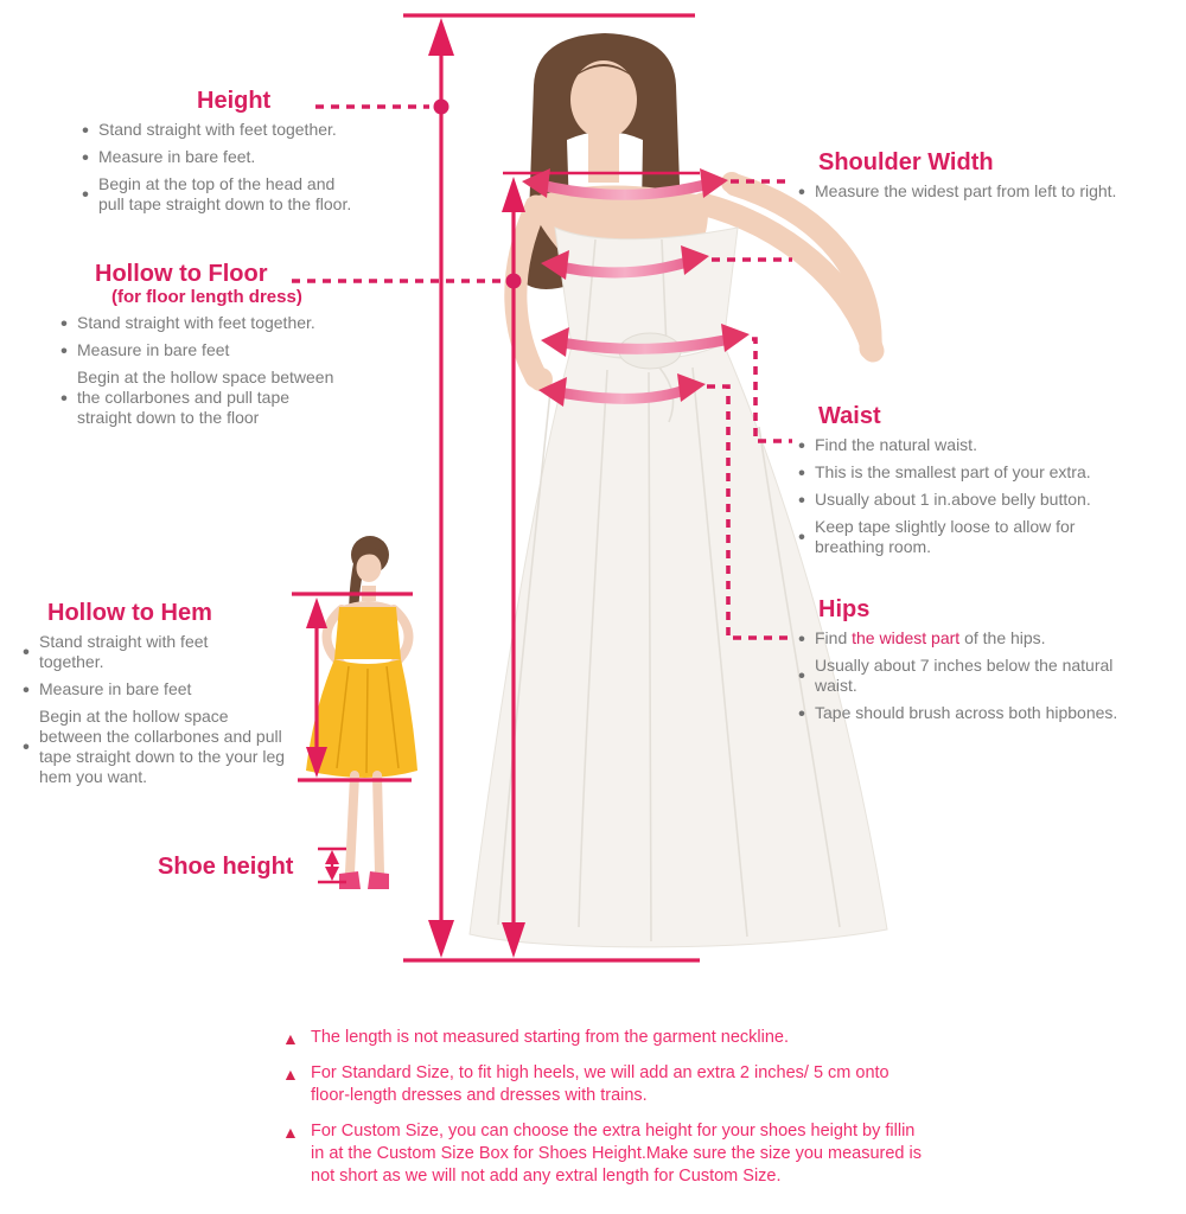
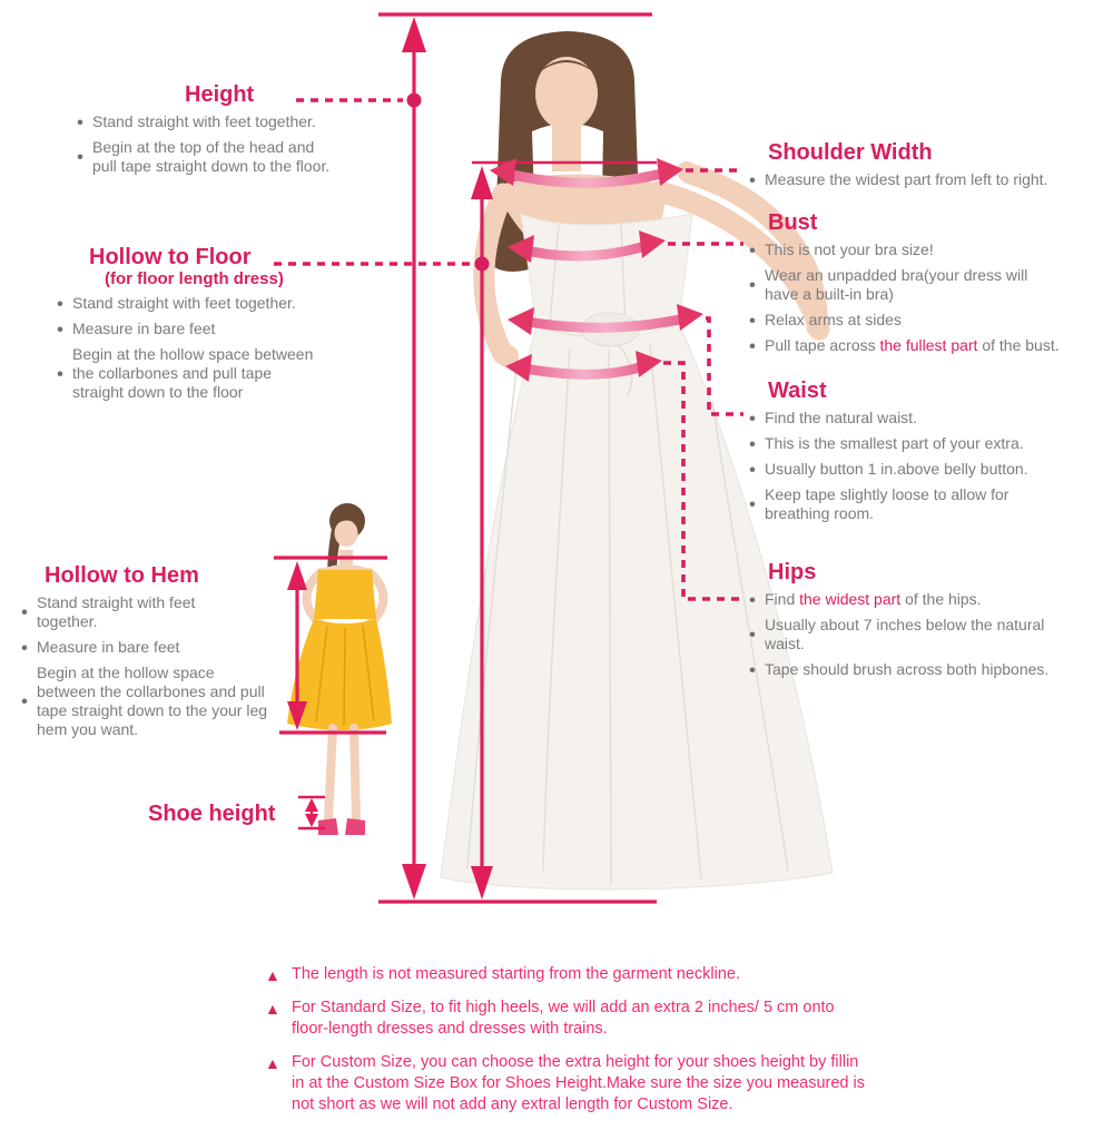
  Height
  Stand straight with feet together.
- Measure in bare feet.
  Begin at the top of the head and
  pull tape straight down to the floor.
  Hollow to Floor
  (for floor length dress)
  Stand straight with feet together.
  Measure in bare feet
  Begin at the hollow space between
  the collarbones and pull tape
  straight down to the floor
  Hollow to Hem
  Stand straight with feet
  together.
  Measure in bare feet
  Begin at the hollow space
  between the collarbones and pull
  tape straight down to the your leg
  hem you want.
  Shoe height
  Shoulder Width
  Measure the widest part from left to right.
+ Bust
+ This is not your bra size!
+ Wear an unpadded bra(your dress will
+ have a built-in bra)
+ Relax arms at sides
+ Pull tape across the fullest part of the bust.
  Waist
  Find the natural waist.
  This is the smallest part of your extra.
- Usually about 1 in.above belly button.
+ Usually button 1 in.above belly button.
  Keep tape slightly loose to allow for
  breathing room.
  Hips
  Find the widest part of the hips.
  Usually about 7 inches below the natural
  waist.
  Tape should brush across both hipbones.
  ▲
  The length is not measured starting from the garment neckline.
  ▲
  For Standard Size, to fit high heels, we will add an extra 2 inches/ 5 cm onto
  floor-length dresses and dresses with trains.
  ▲
  For Custom Size, you can choose the extra height for your shoes height by fillin
  in at the Custom Size Box for Shoes Height.Make sure the size you measured is
  not short as we will not add any extral length for Custom Size.
